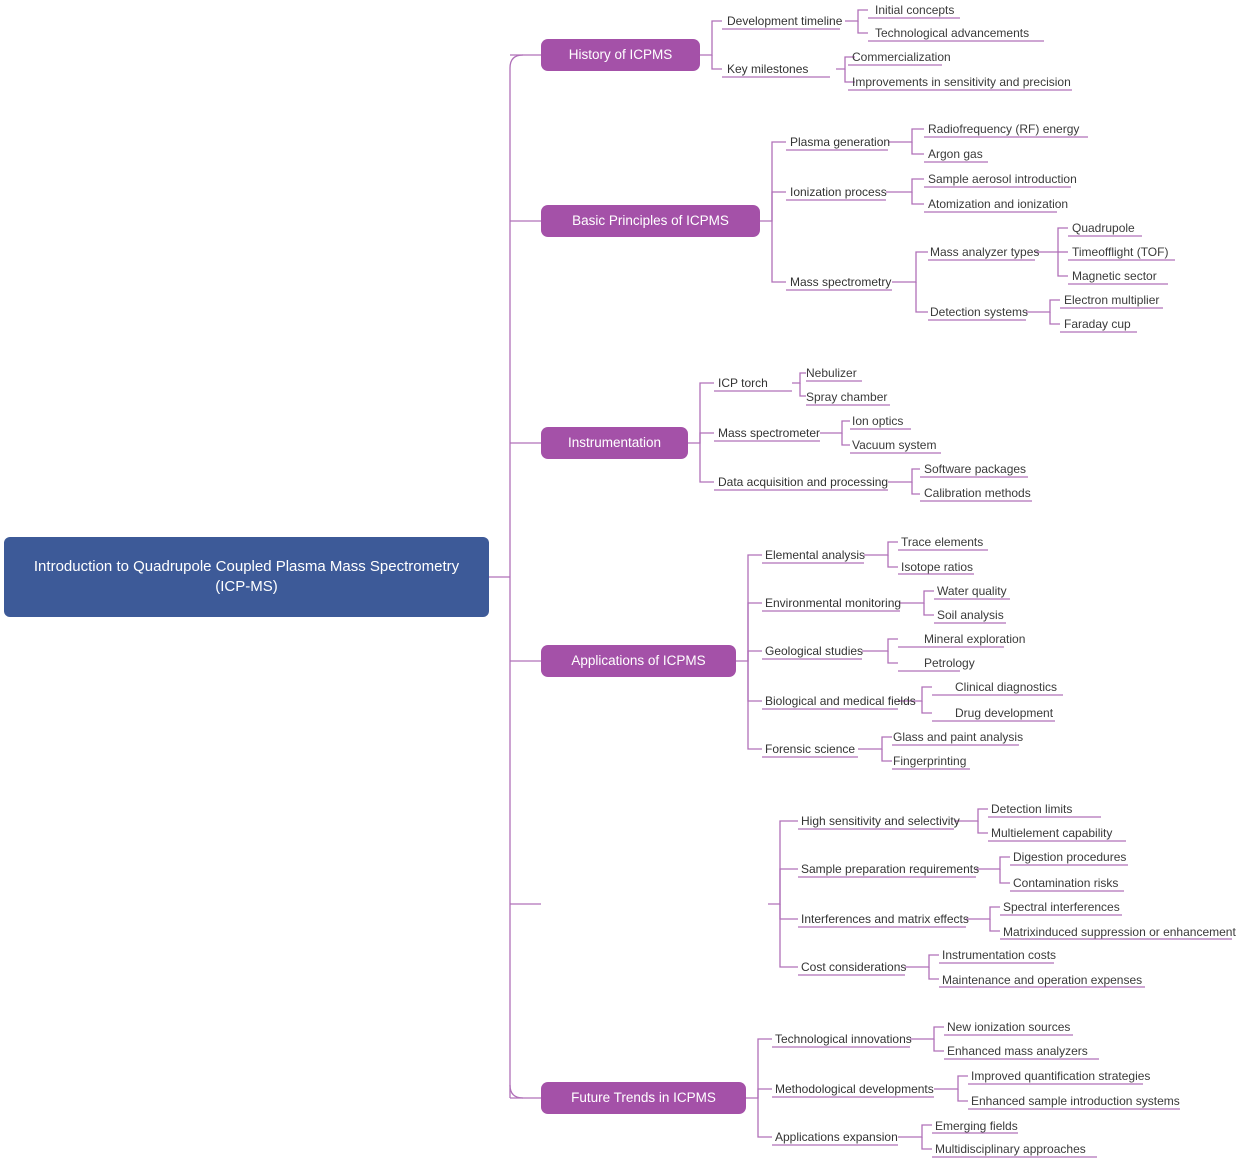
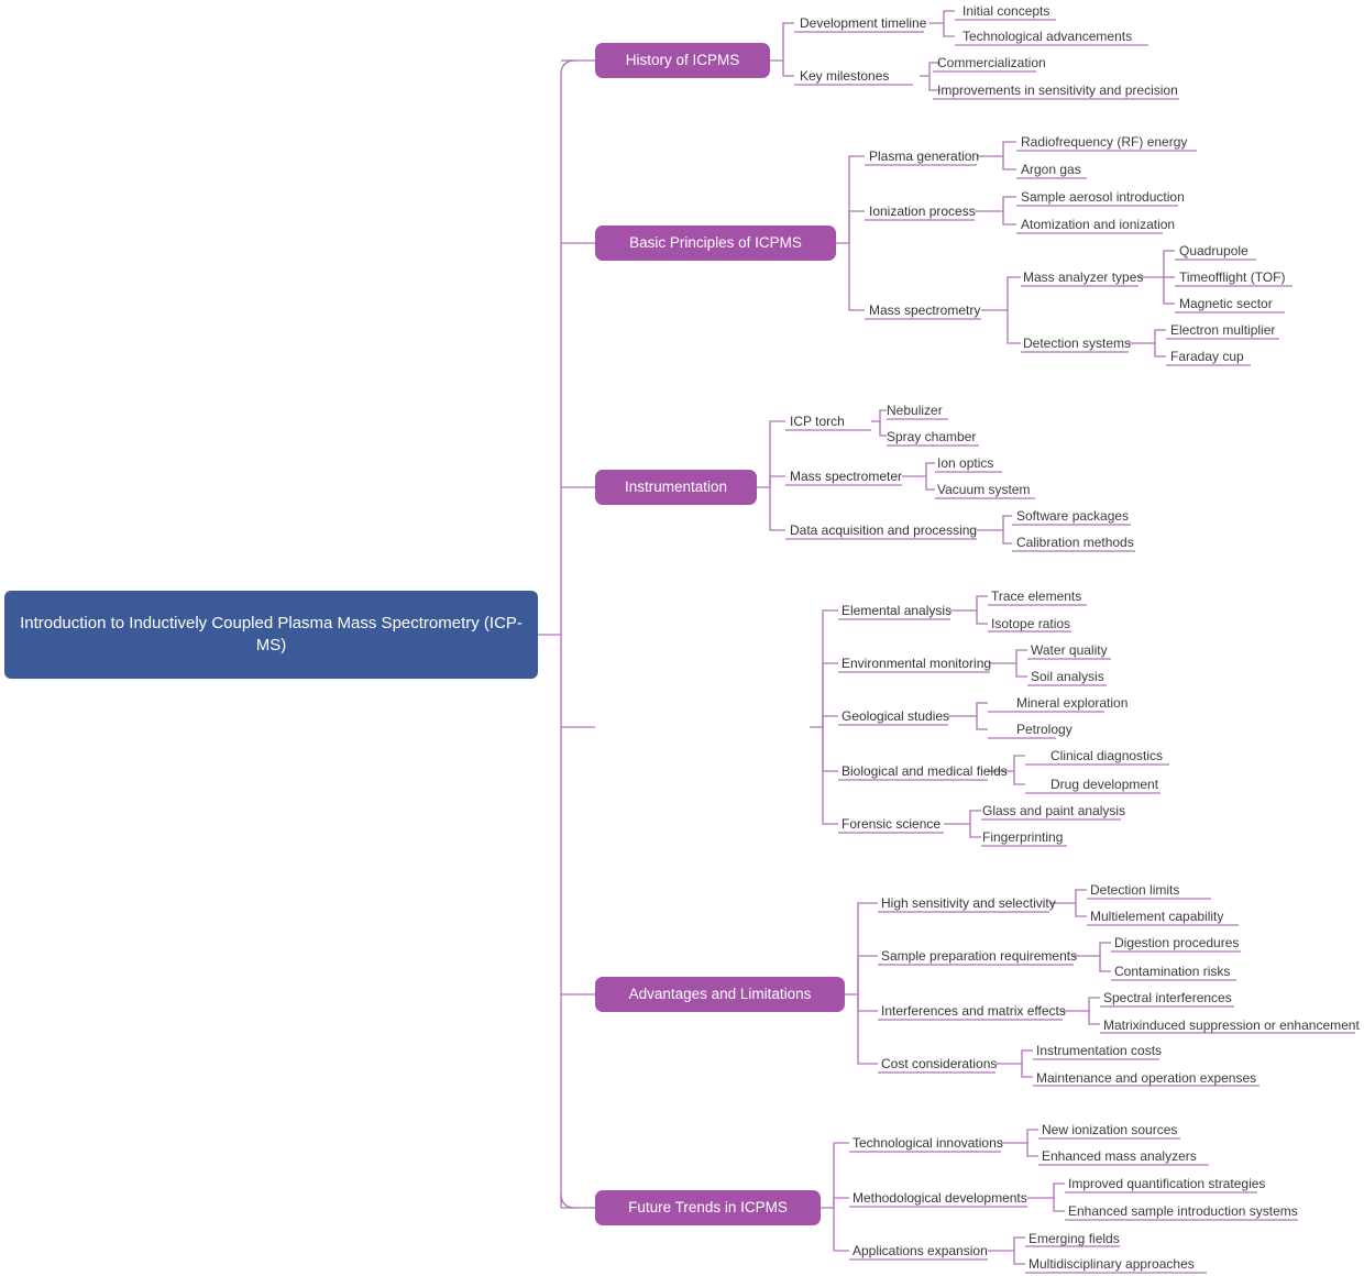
- Introduction to Quadrupole Coupled Plasma Mass Spectrometry (ICP-MS)
+ Introduction to Inductively Coupled Plasma Mass Spectrometry (ICP-MS)
  History of ICPMS
  Development timeline
  Key milestones
  Initial concepts
  Technological advancements
  Commercialization
  Improvements in sensitivity and precision
  Basic Principles of ICPMS
  Plasma generation
  Ionization process
  Mass spectrometry
  Radiofrequency (RF) energy
  Argon gas
  Sample aerosol introduction
  Atomization and ionization
  Mass analyzer types
  Detection systems
  Quadrupole
  Timeofflight (TOF)
  Magnetic sector
  Electron multiplier
  Faraday cup
  Instrumentation
  ICP torch
  Mass spectrometer
  Data acquisition and processing
  Nebulizer
  Spray chamber
  Ion optics
  Vacuum system
  Software packages
  Calibration methods
- Applications of ICPMS
  Elemental analysis
  Environmental monitoring
  Geological studies
  Biological and medical fields
  Forensic science
  Trace elements
  Isotope ratios
  Water quality
  Soil analysis
  Mineral exploration
  Petrology
  Clinical diagnostics
  Drug development
  Glass and paint analysis
  Fingerprinting
+ Advantages and Limitations
  High sensitivity and selectivity
  Sample preparation requirements
  Interferences and matrix effects
  Cost considerations
  Detection limits
  Multielement capability
  Digestion procedures
  Contamination risks
  Spectral interferences
  Matrixinduced suppression or enhancement
  Instrumentation costs
  Maintenance and operation expenses
  Future Trends in ICPMS
  Technological innovations
  Methodological developments
  Applications expansion
  New ionization sources
  Enhanced mass analyzers
  Improved quantification strategies
  Enhanced sample introduction systems
  Emerging fields
  Multidisciplinary approaches
